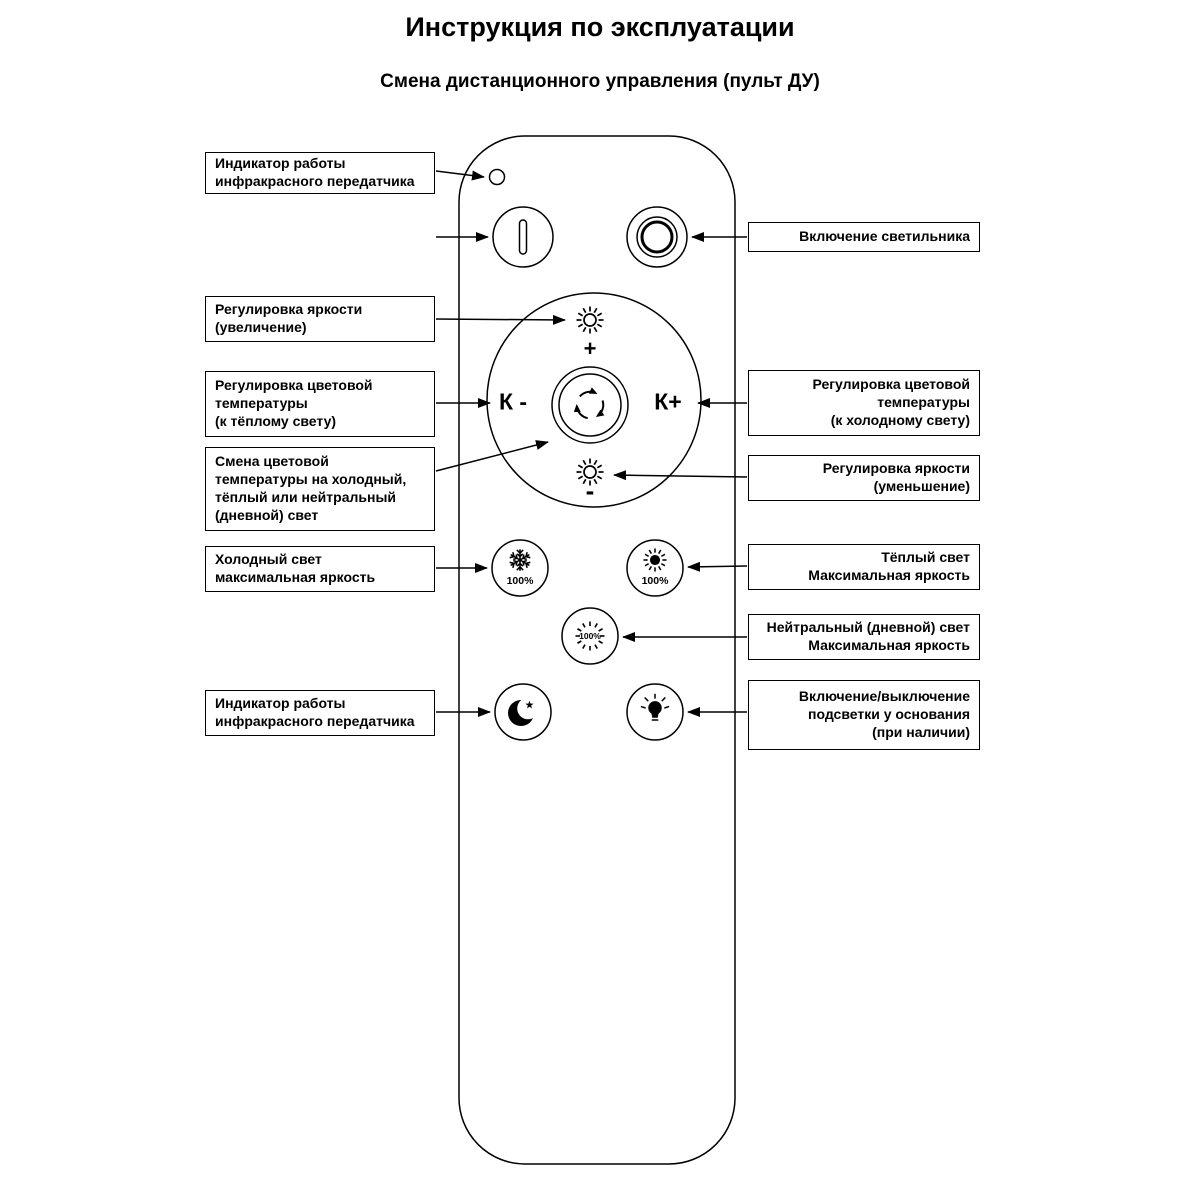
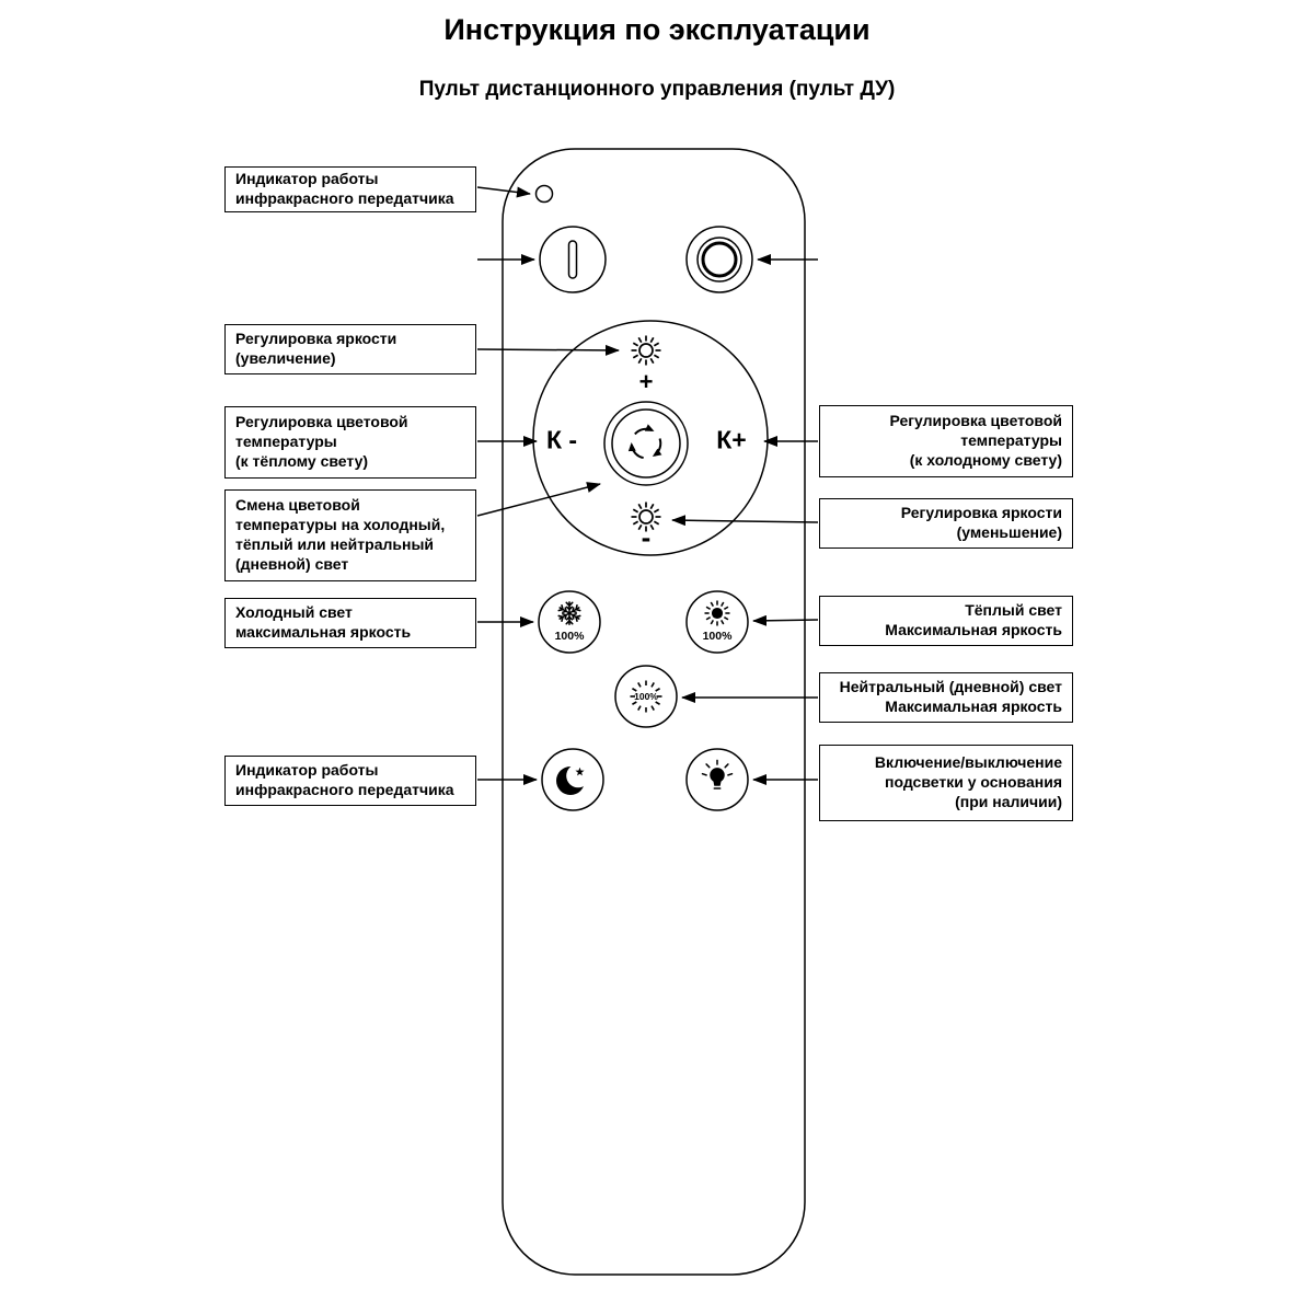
  Инструкция по эксплуатации
- Смена дистанционного управления (пульт ДУ)
+ Пульт дистанционного управления (пульт ДУ)
  +
  -
  К -
  К+
  100%
  100%
  100%
  Индикатор работы
  инфракрасного передатчика
  Регулировка яркости
  (увеличение)
  Регулировка цветовой
  температуры
  (к тёплому свету)
  Смена цветовой
  температуры на холодный,
  тёплый или нейтральный
  (дневной) свет
  Холодный свет
  максимальная яркость
  Индикатор работы
  инфракрасного передатчика
- Включение светильника
  Регулировка цветовой
  температуры
  (к холодному свету)
  Регулировка яркости
  (уменьшение)
  Тёплый свет
  Максимальная яркость
  Нейтральный (дневной) свет
  Максимальная яркость
  Включение/выключение
  подсветки у основания
  (при наличии)
